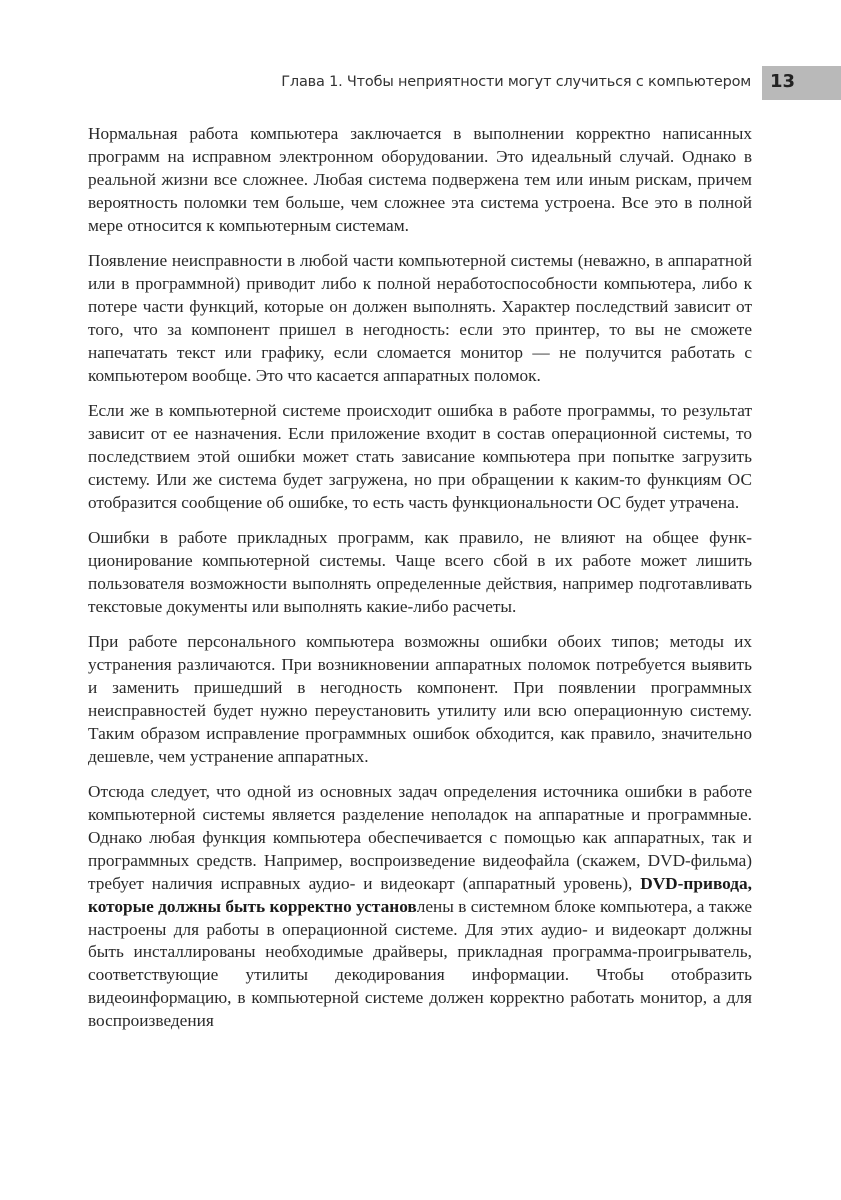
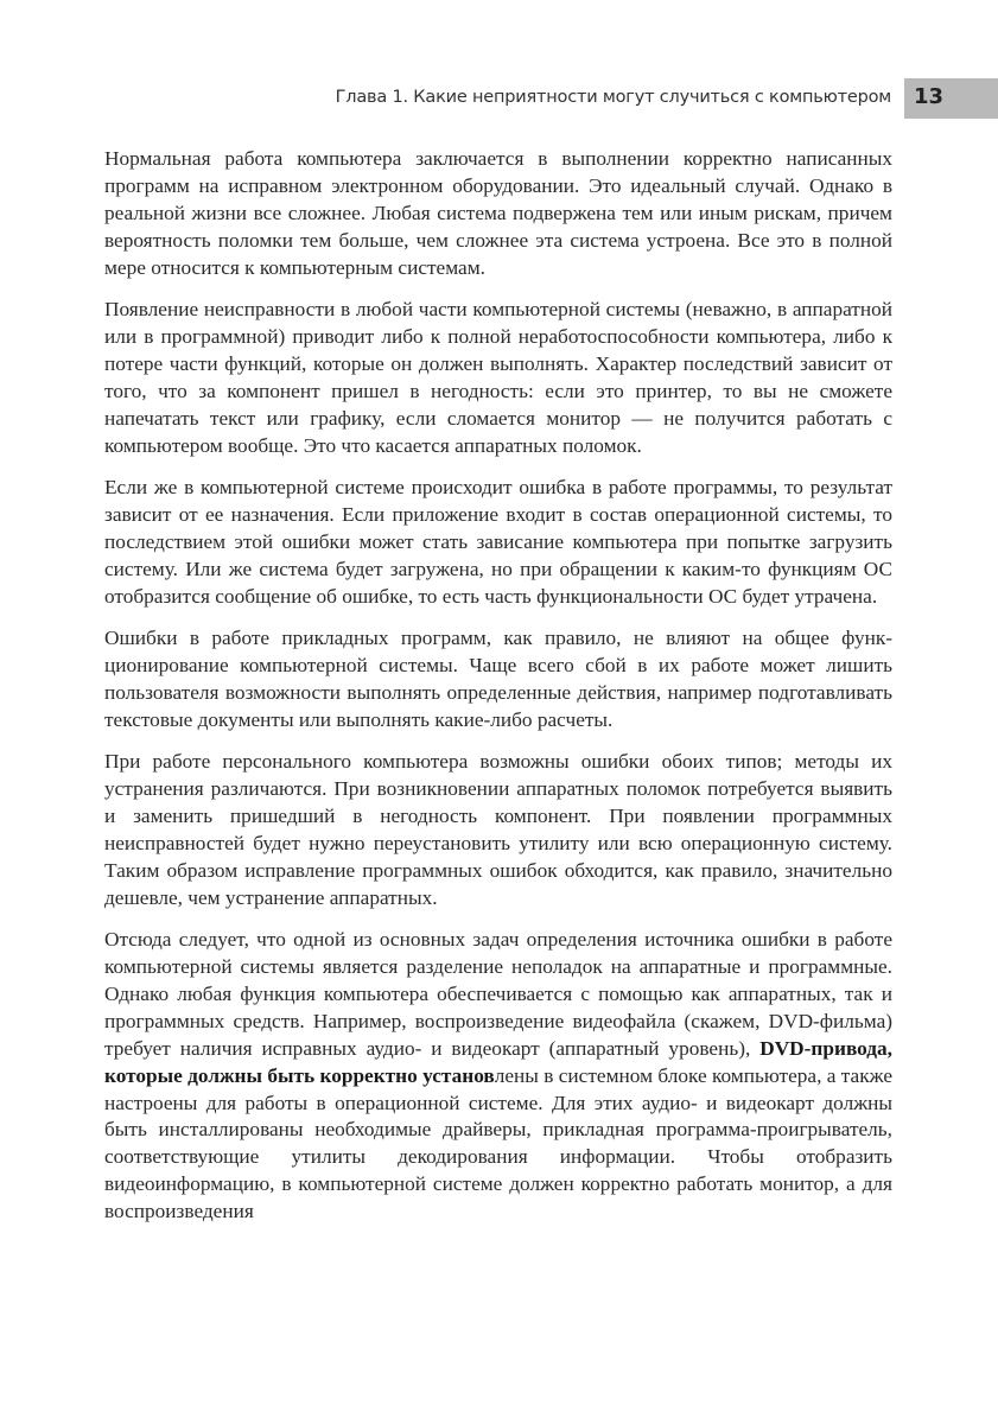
- Глава 1. Чтобы неприятности могут случиться с компьютером
+ Глава 1. Какие неприятности могут случиться с компьютером
  13
  Нормальная работа компьютера заключается в выполнении корректно написанных программ на исправном электронном оборудовании. Это идеальный случай. Однако в реальной жизни все сложнее. Любая система подвержена тем или иным рискам, причем вероятность поломки тем больше, чем сложнее эта система устрое­на. Все это в полной мере относится к компьютерным системам.
  Появление неисправности в любой части компьютерной системы (неважно, в аппа­ратной или в программной) приводит либо к полной неработоспособности ком­пьютера, либо к потере части функций, которые он должен выполнять. Характер последствий зависит от того, что за компонент пришел в негодность: если это прин­тер, то вы не сможете напечатать текст или графику, если сломается монитор — не получится работать с компьютером вообще. Это что касается аппаратных поло­мок.
  Если же в компьютерной системе происходит ошибка в работе программы, то ре­зультат зависит от ее назначения. Если приложение входит в состав операционной системы, то последствием этой ошибки может стать зависание компьютера при попытке загрузить систему. Или же система будет загружена, но при обращении к каким-то функциям ОС отобразится сообщение об ошибке, то есть часть функ­циональности ОС будет утрачена.
  Ошибки в работе прикладных программ, как правило, не влияют на общее функ­ционирование компьютерной системы. Чаще всего сбой в их работе может лишить пользователя возможности выполнять определенные действия, например подго­тавливать текстовые документы или выполнять какие-либо расчеты.
  При работе персонального компьютера возможны ошибки обоих типов; методы их устранения различаются. При возникновении аппаратных поломок потребуется выявить и заменить пришедший в негодность компонент. При появлении про­граммных неисправностей будет нужно переустановить утилиту или всю операци­онную систему. Таким образом исправление программных ошибок обходится, как правило, значительно дешевле, чем устранение аппаратных.
  Отсюда следует, что одной из основных задач определения источника ошибки в работе компьютерной системы является разделение неполадок на аппаратные и программные. Однако любая функция компьютера обеспечивается с помощью как аппаратных, так и программных средств. Например, воспроизведение видео­файла (скажем, DVD-фильма) требует наличия исправных аудио- и видеокарт (аппаратный уровень), DVD-привода, которые должны быть корректно установ­лены в системном блоке компьютера, а также настроены для работы в операцион­ной системе. Для этих аудио- и видеокарт должны быть инсталлированы необ­ходимые драйверы, прикладная программа-проигрыватель, соответствующие утилиты декодирования информации. Чтобы отобразить видеоинформацию, в ком­пьютерной системе должен корректно работать монитор, а для воспроизведения
